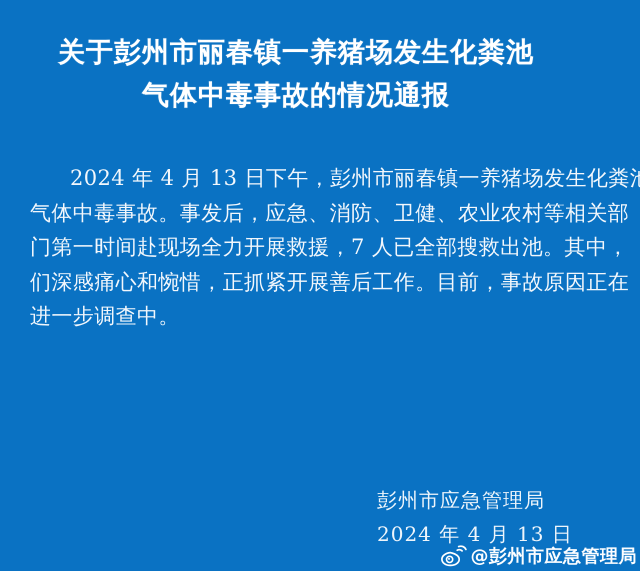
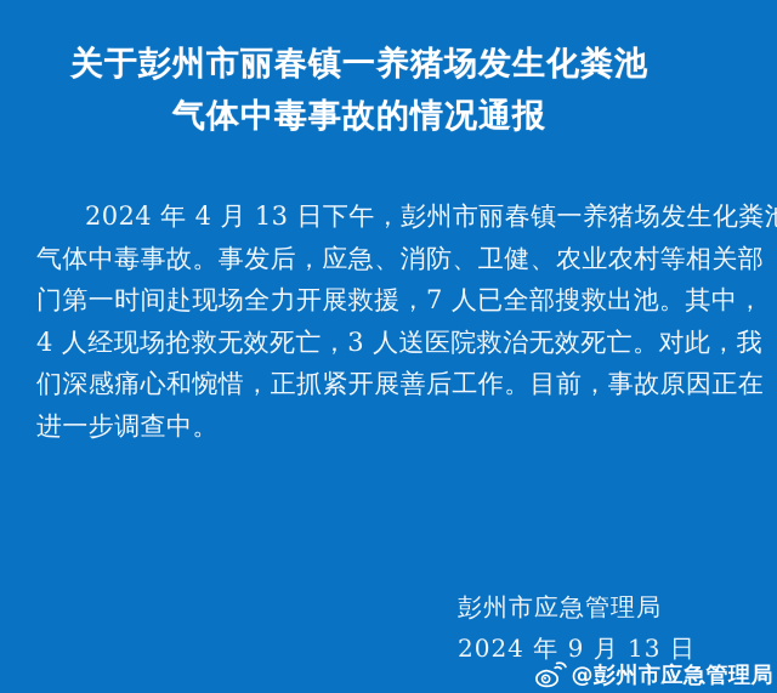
  关于彭州市丽春镇一养猪场发生化粪池
  气体中毒事故的情况通报
  2024 年 4 月 13 日下午，彭州市丽春镇一养猪场发生化粪
  气体中毒事故。事发后，应急、消防、卫健、农业农村等相关部
  门第一时间赴现场全力开展救援，7 人已全部搜救出池。其中，
+ 4 人经现场抢救无效死亡，3 人送医院救治无效死亡。对此，我
  们深感痛心和惋惜，正抓紧开展善后工作。目前，事故原因正在
  进一步调查中。
  彭州市应急管理局
- 2024 年 4 月 13 日
+ 2024 年 9 月 13 日
  @彭州市应急管理局
